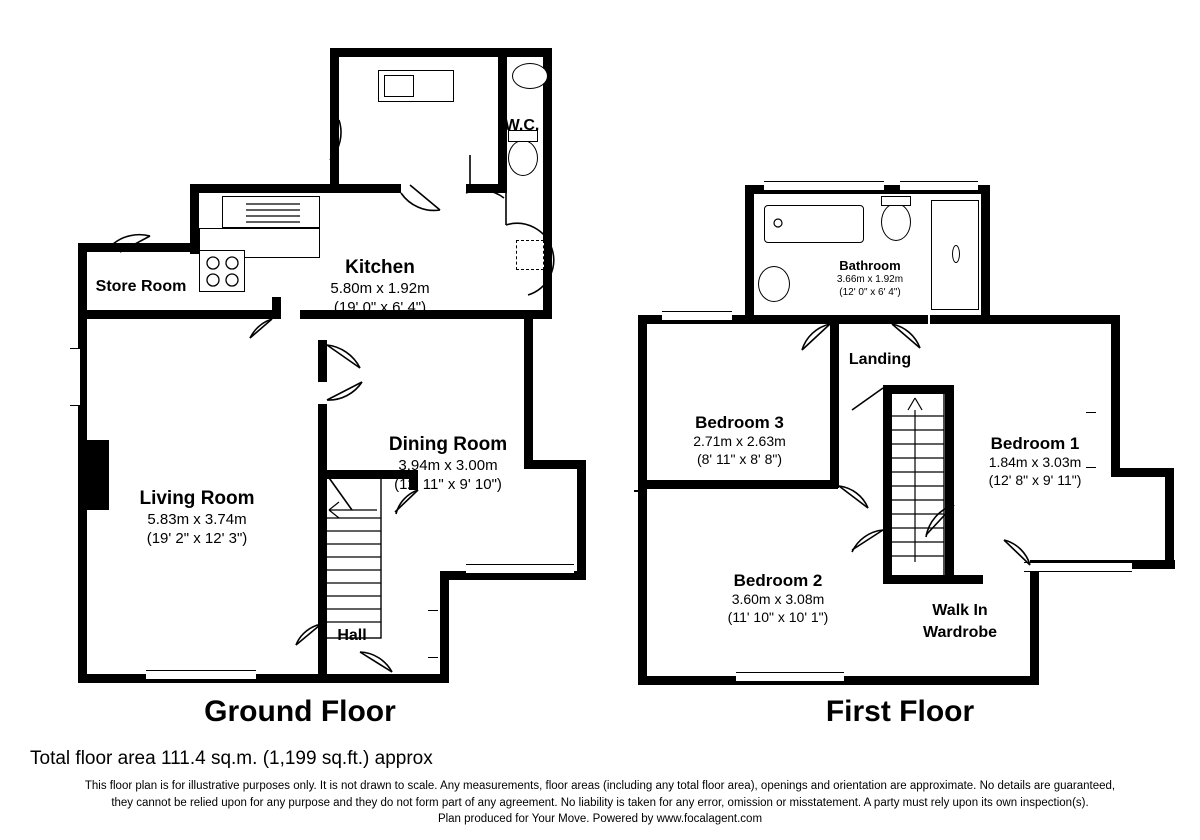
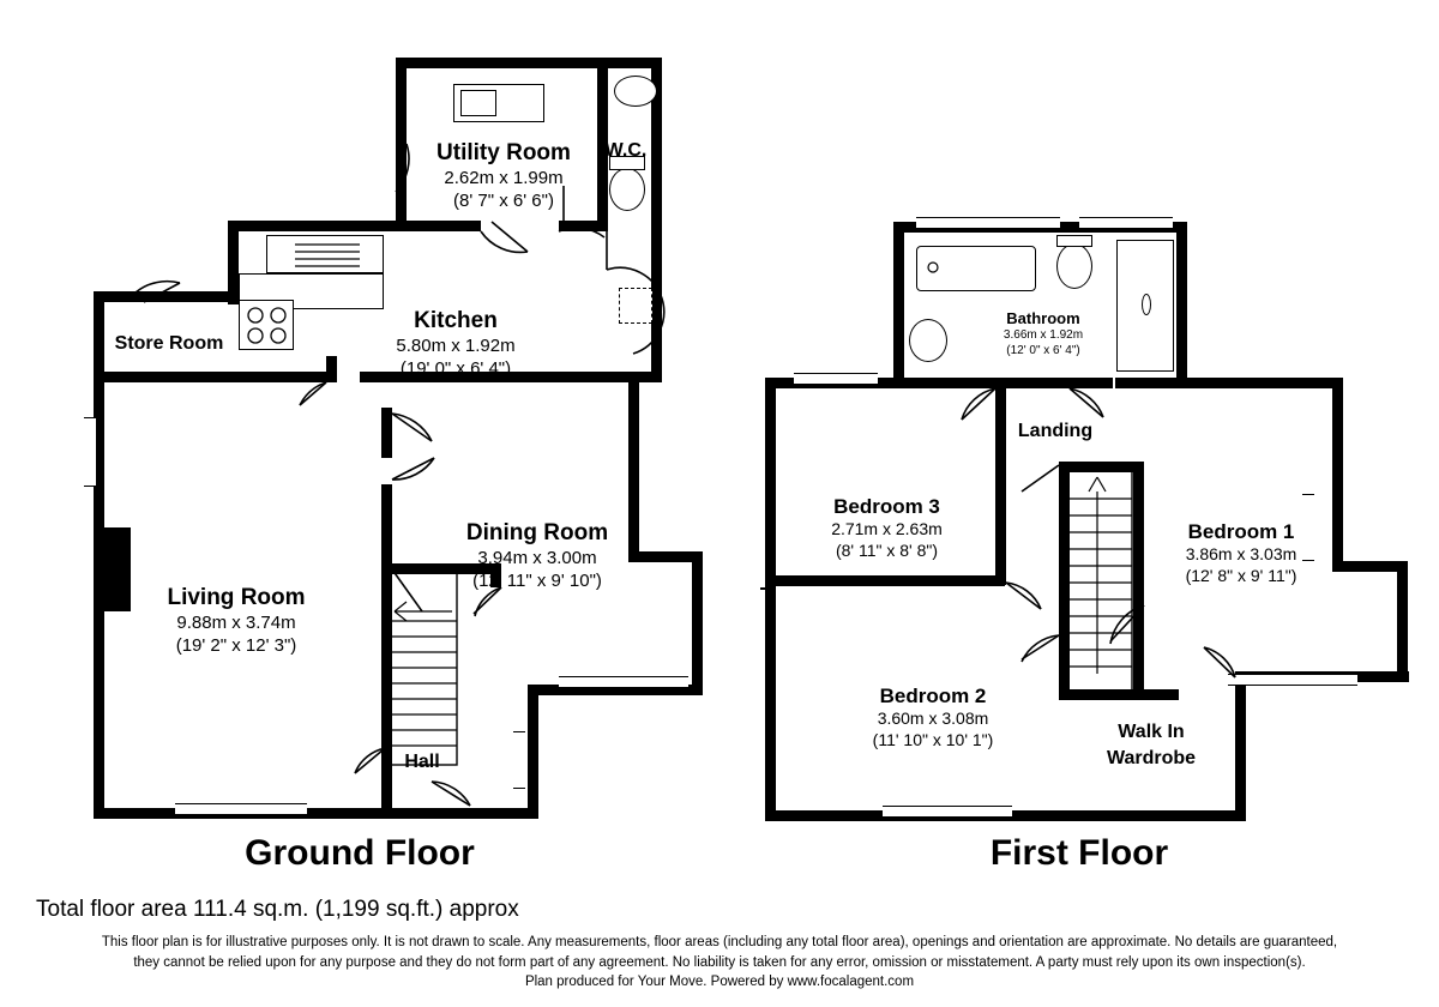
+ Utility Room
+ 2.62m x 1.99m
+ (8' 7" x 6' 6")
  W.C.
  Kitchen
  5.80m x 1.92m
  (19' 0" x 6' 4")
  Store Room
  Dining Room
  3.94m x 3.00m
  (12' 11" x 9' 10")
  Living Room
- 5.83m x 3.74m
+ 9.88m x 3.74m
  (19' 2" x 12' 3")
  Hall
  Ground Floor
  Bathroom
  3.66m x 1.92m
  (12' 0" x 6' 4")
  Landing
  Bedroom 3
  2.71m x 2.63m
  (8' 11" x 8' 8")
  Bedroom 1
- 1.84m x 3.03m
+ 3.86m x 3.03m
  (12' 8" x 9' 11")
  Bedroom 2
  3.60m x 3.08m
  (11' 10" x 10' 1")
  Walk In Wardrobe
  First Floor
  Total floor area 111.4 sq.m. (1,199 sq.ft.) approx
  This floor plan is for illustrative purposes only. It is not drawn to scale. Any measurements, floor areas (including any total floor area), openings and orientation are approximate. No details are guaranteed,
  they cannot be relied upon for any purpose and they do not form part of any agreement. No liability is taken for any error, omission or misstatement. A party must rely upon its own inspection(s).
  Plan produced for Your Move. Powered by www.focalagent.com
